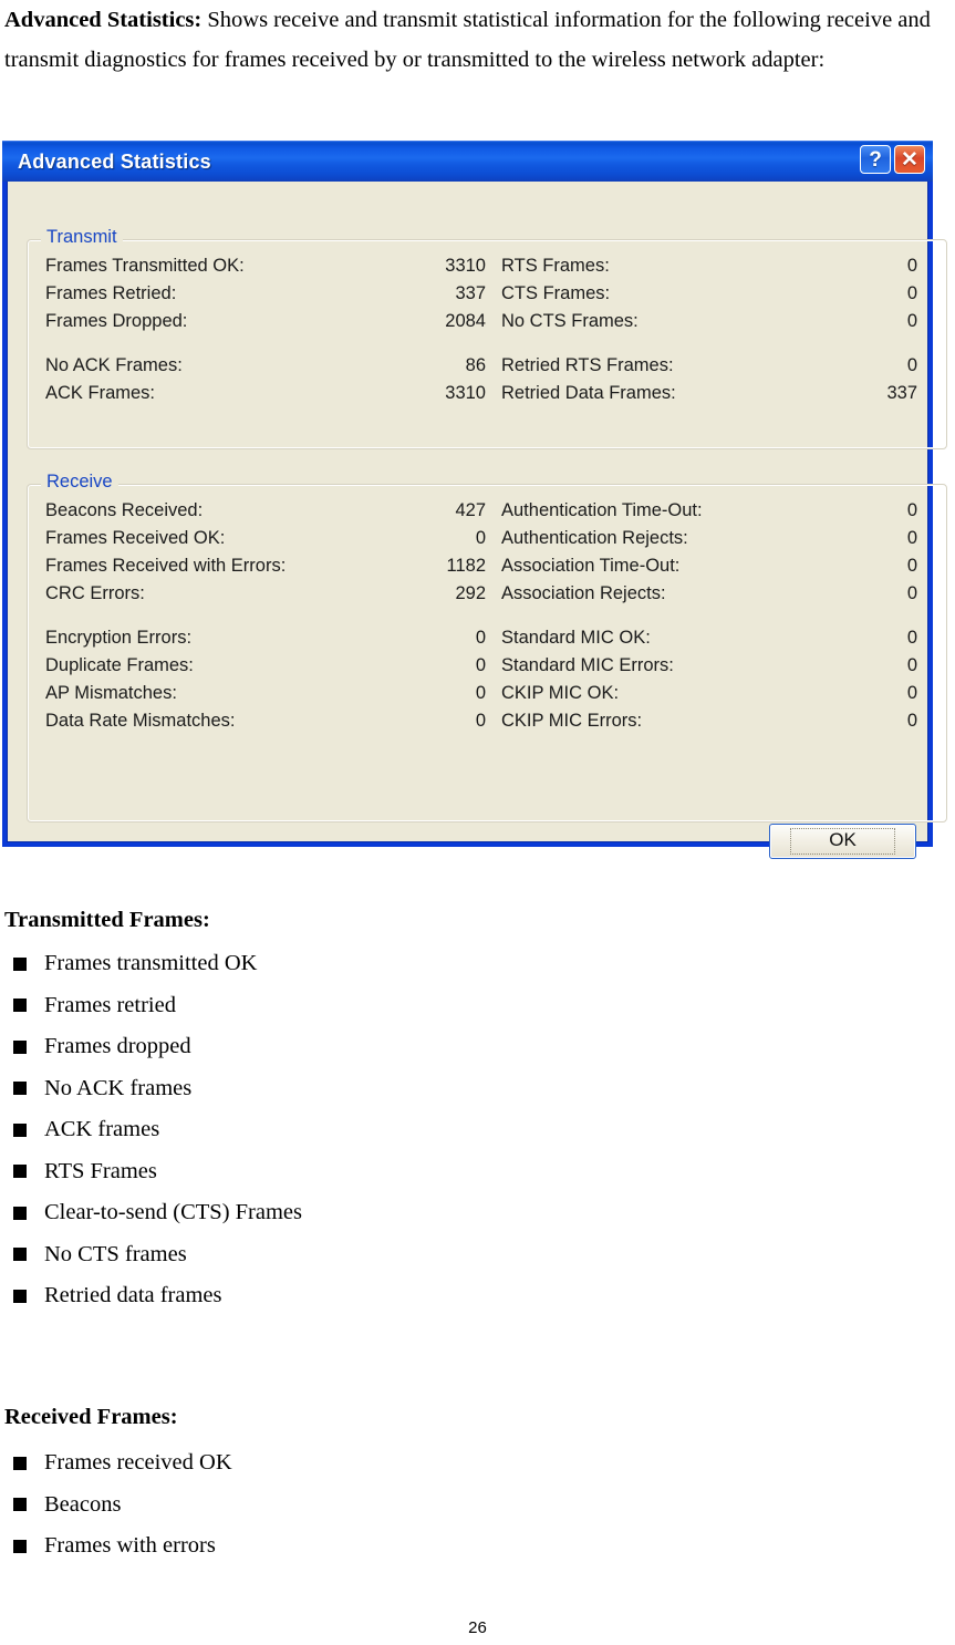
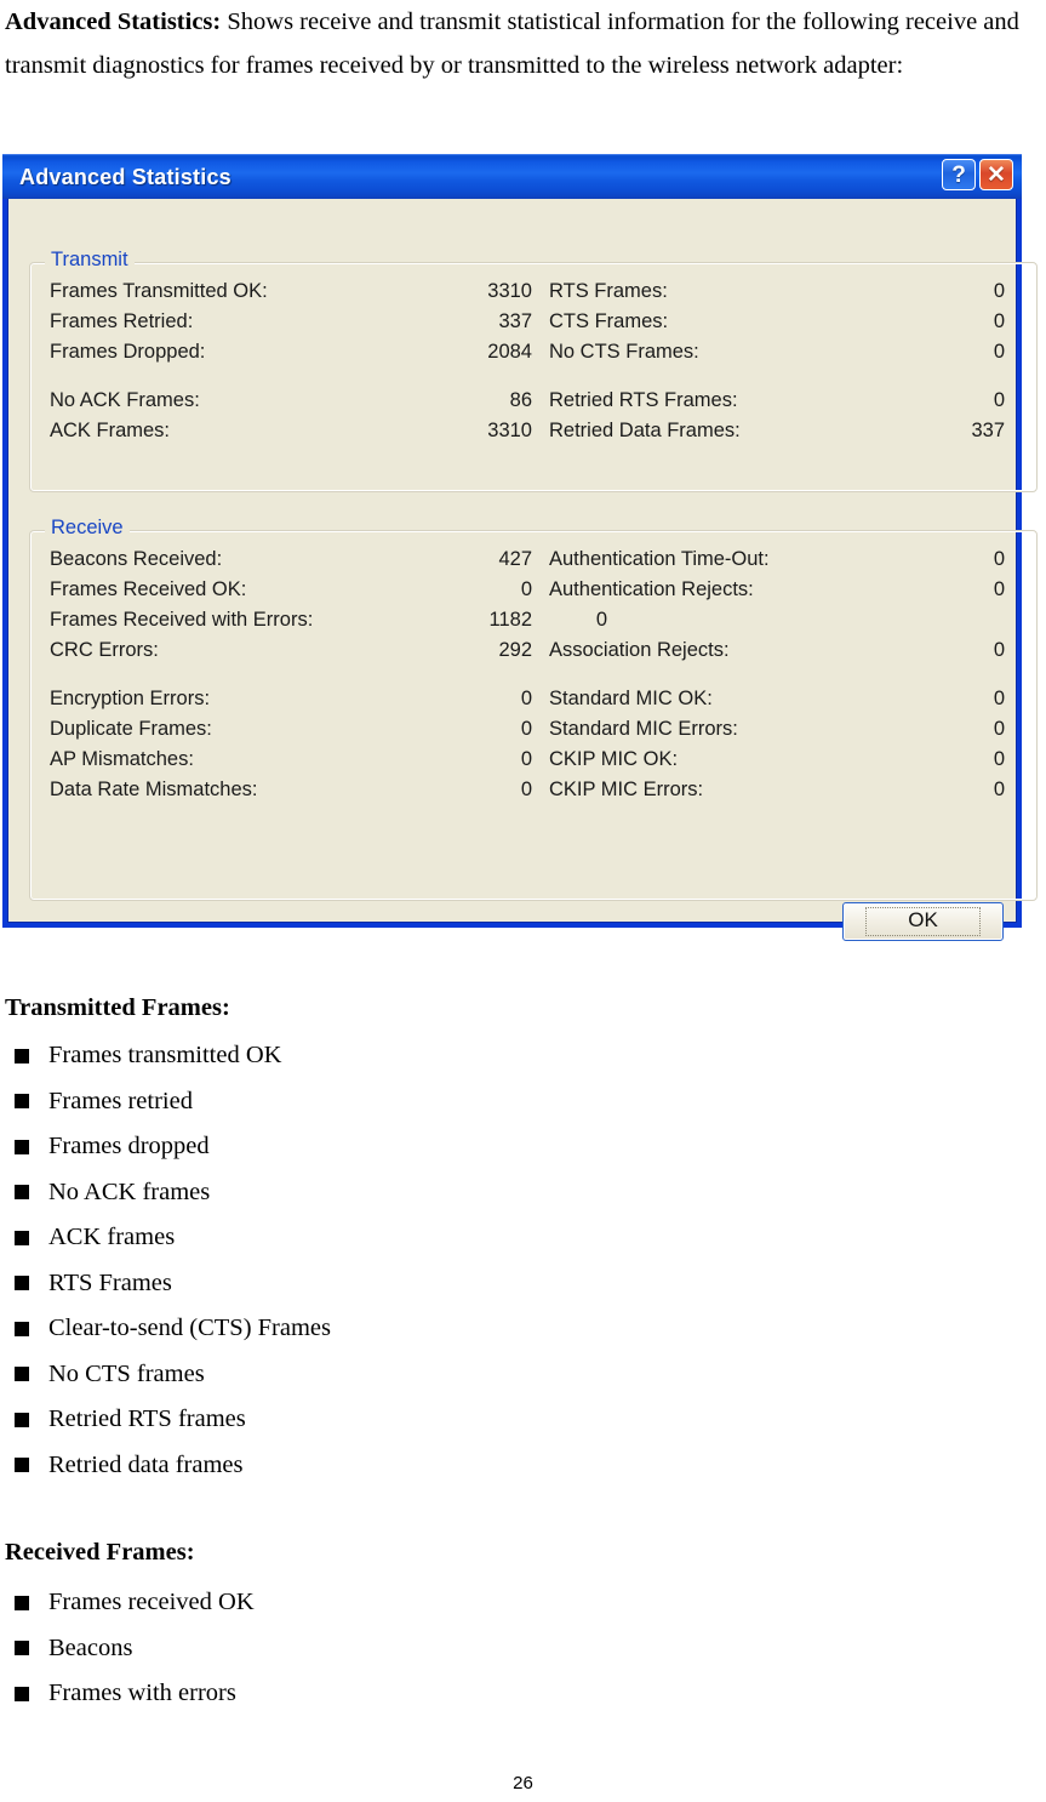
  Advanced Statistics: Shows receive and transmit statistical information for the following receive and transmit diagnostics for frames received by or transmitted to the wireless network adapter:
  Advanced Statistics
  ?
  ✕
  Transmit
  Frames Transmitted OK:
  3310
  Frames Retried:
  337
  Frames Dropped:
  2084
  No ACK Frames:
  86
  ACK Frames:
  3310
  RTS Frames:
  0
  CTS Frames:
  0
  No CTS Frames:
  0
  Retried RTS Frames:
  0
  Retried Data Frames:
  337
  Receive
  Beacons Received:
  427
  Frames Received OK:
  0
  Frames Received with Errors:
  1182
  CRC Errors:
  292
  Encryption Errors:
  0
  Duplicate Frames:
  0
  AP Mismatches:
  0
  Data Rate Mismatches:
  0
  Authentication Time-Out:
  0
  Authentication Rejects:
  0
- Association Time-Out:
  0
  Association Rejects:
  0
  Standard MIC OK:
  0
  Standard MIC Errors:
  0
  CKIP MIC OK:
  0
  CKIP MIC Errors:
  0
  OK
  Transmitted Frames:
  Frames transmitted OK
  Frames retried
  Frames dropped
  No ACK frames
  ACK frames
  RTS Frames
  Clear-to-send (CTS) Frames
  No CTS frames
+ Retried RTS frames
  Retried data frames
  Received Frames:
  Frames received OK
  Beacons
  Frames with errors
  26
